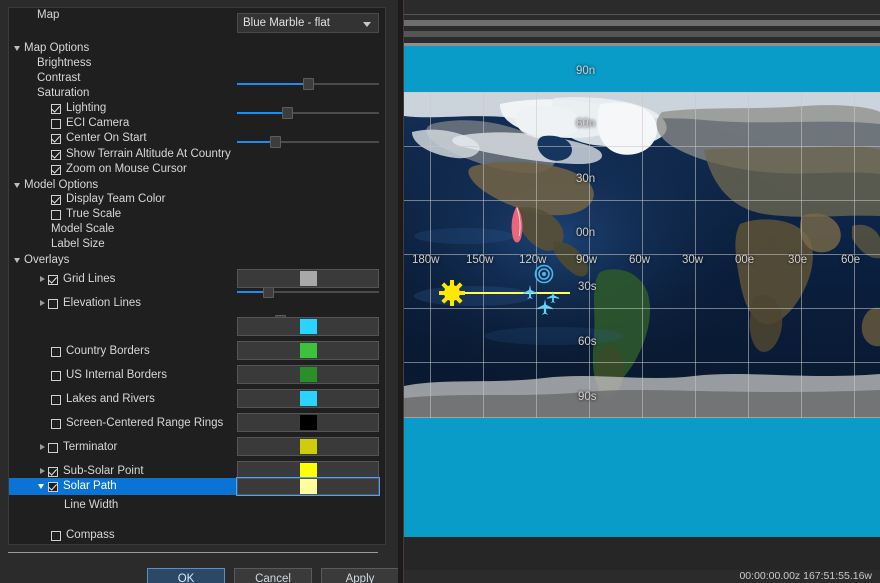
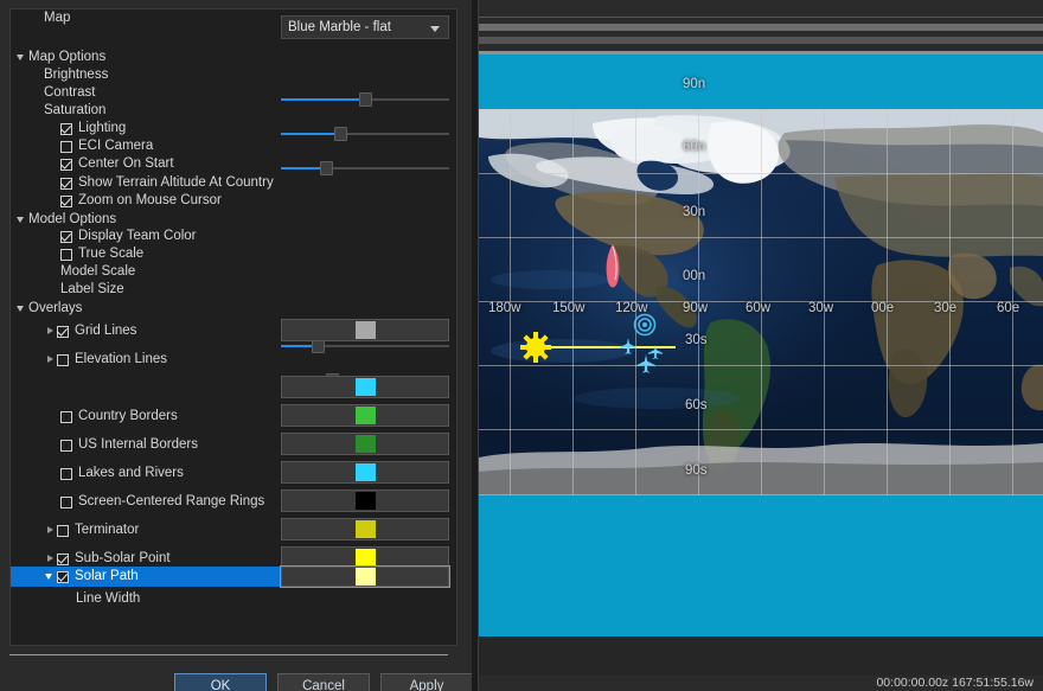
  Map
  Blue Marble - flat
  Map Options
  Brightness
  Contrast
  Saturation
  Lighting
  ECI Camera
  Center On Start
  Show Terrain Altitude At Country
  Zoom on Mouse Cursor
  Model Options
  Display Team Color
  True Scale
  Model Scale
  Label Size
  Overlays
  Grid Lines
  Elevation Lines
  Country Borders
  US Internal Borders
  Lakes and Rivers
  Screen-Centered Range Rings
  Terminator
  Sub-Solar Point
  Solar Path
  Line Width
- Compass
  OK
  Cancel
  Apply
  90n
  60n
  30n
  00n
  30s
  60s
  90s
  180w
  150w
  120w
  90w
  60w
  30w
  00e
  30e
  60e
  00:00:00.00z 167:51:55.16w
